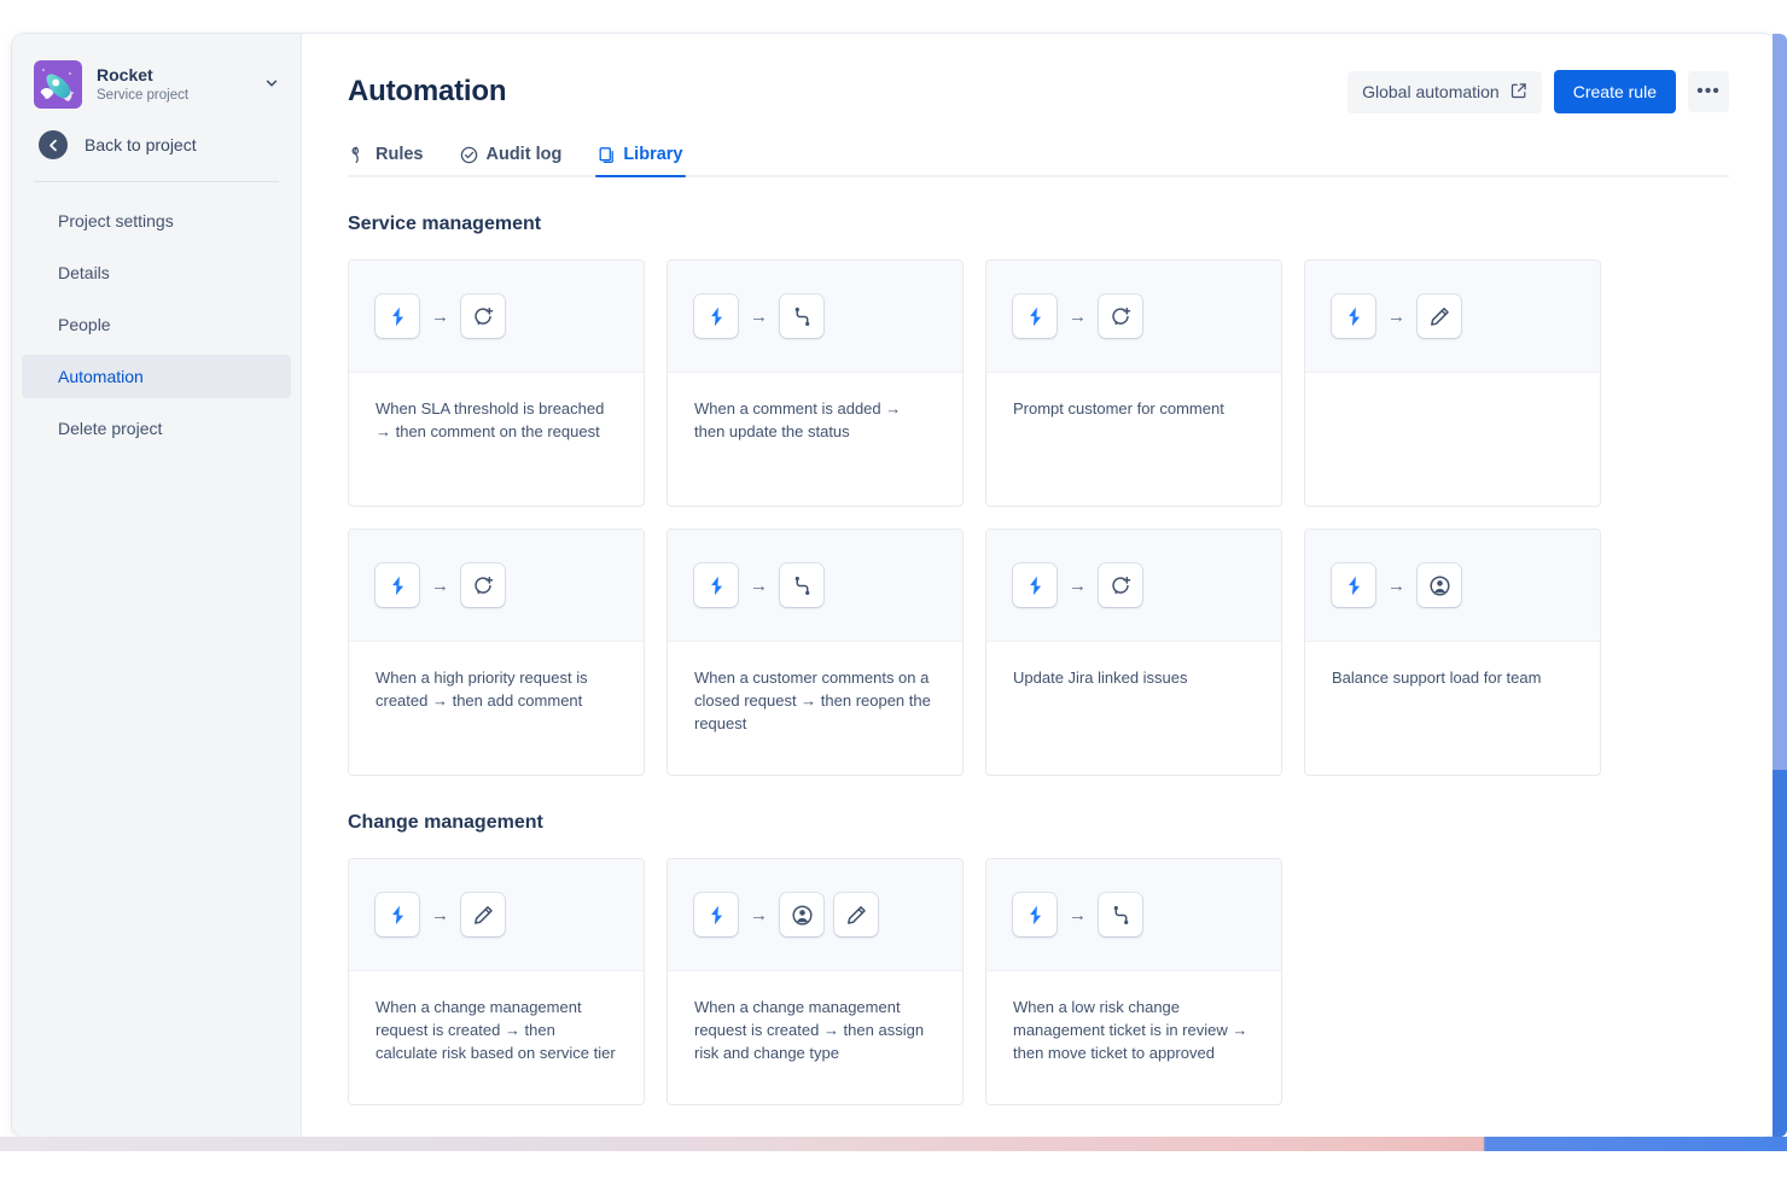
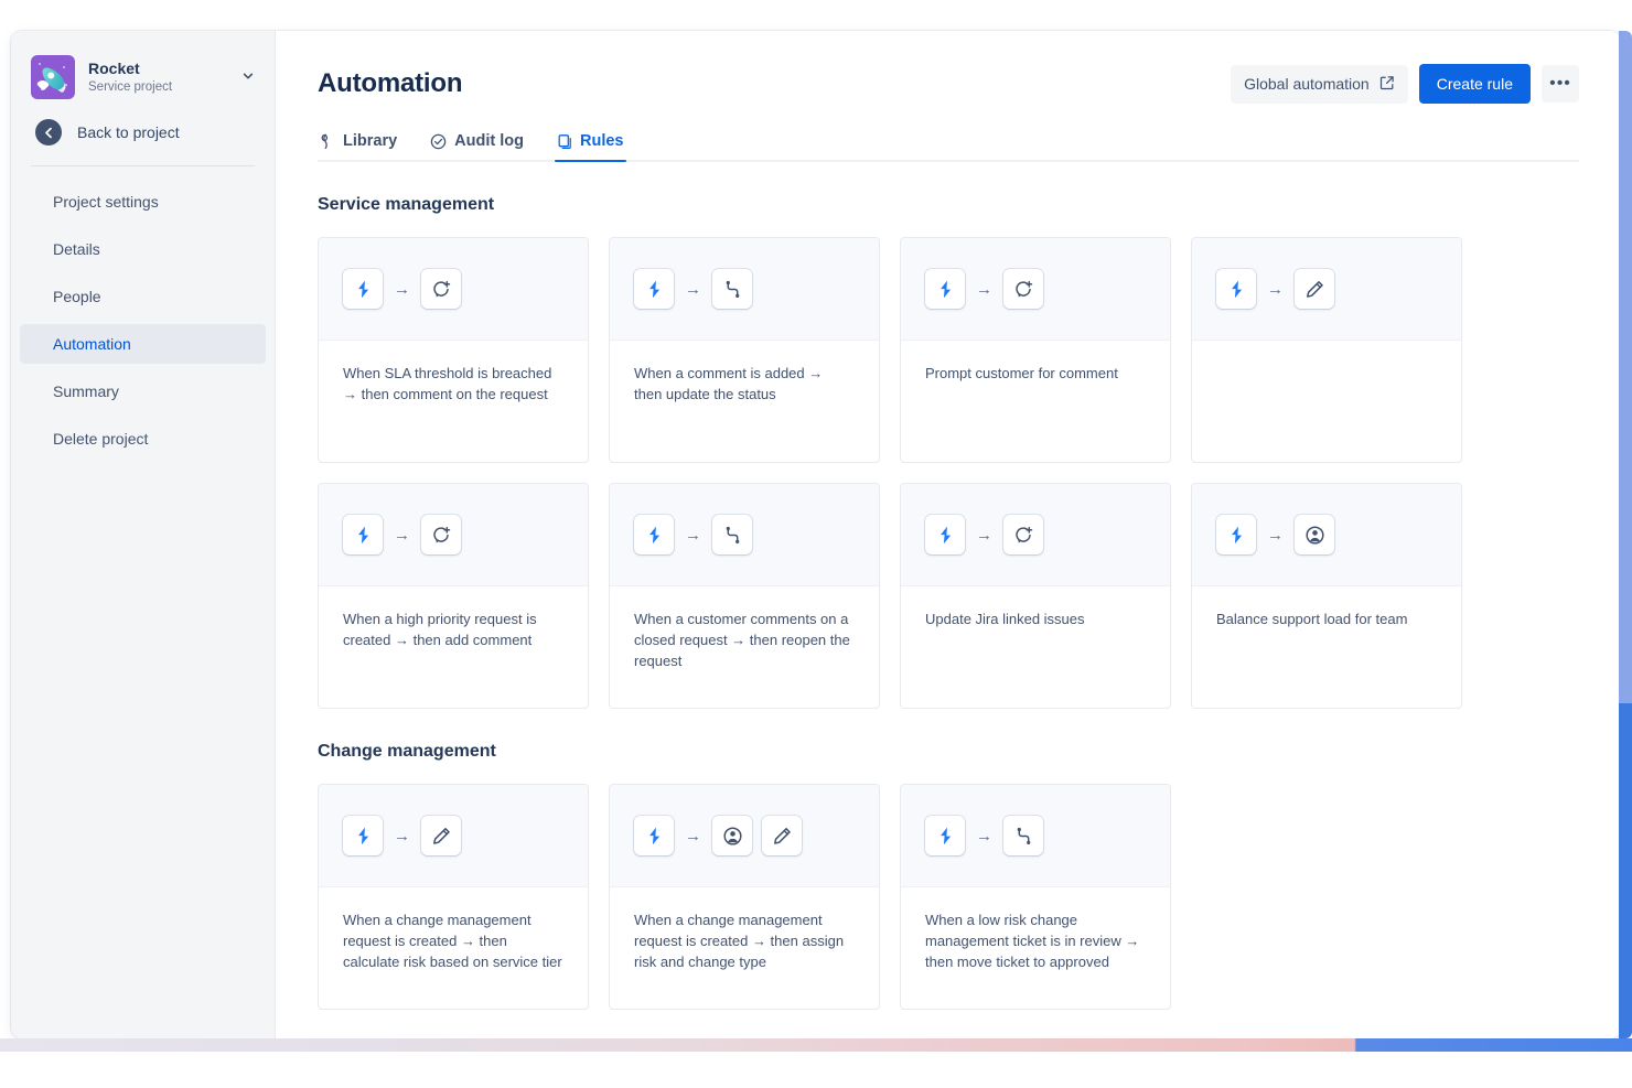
  Rocket
  Service project
  Back to project
  Project settings
  Details
  People
  Automation
+ Summary
  Delete project
  Automation
  Global automation
  Create rule
  •••
- Rules
+ Library
  Audit log
- Library
+ Rules
  Service management
  →
  When SLA threshold is breached → then comment on the request
  →
  When a comment is added → then update the status
  →
  Prompt customer for comment
  →
  →
  When a high priority request is created → then add comment
  →
  When a customer comments on a closed request → then reopen the request
  →
  Update Jira linked issues
  →
  Balance support load for team
  Change management
  →
  When a change management request is created → then calculate risk based on service tier
  →
  When a change management request is created → then assign risk and change type
  →
  When a low risk change management ticket is in review → then move ticket to approved
